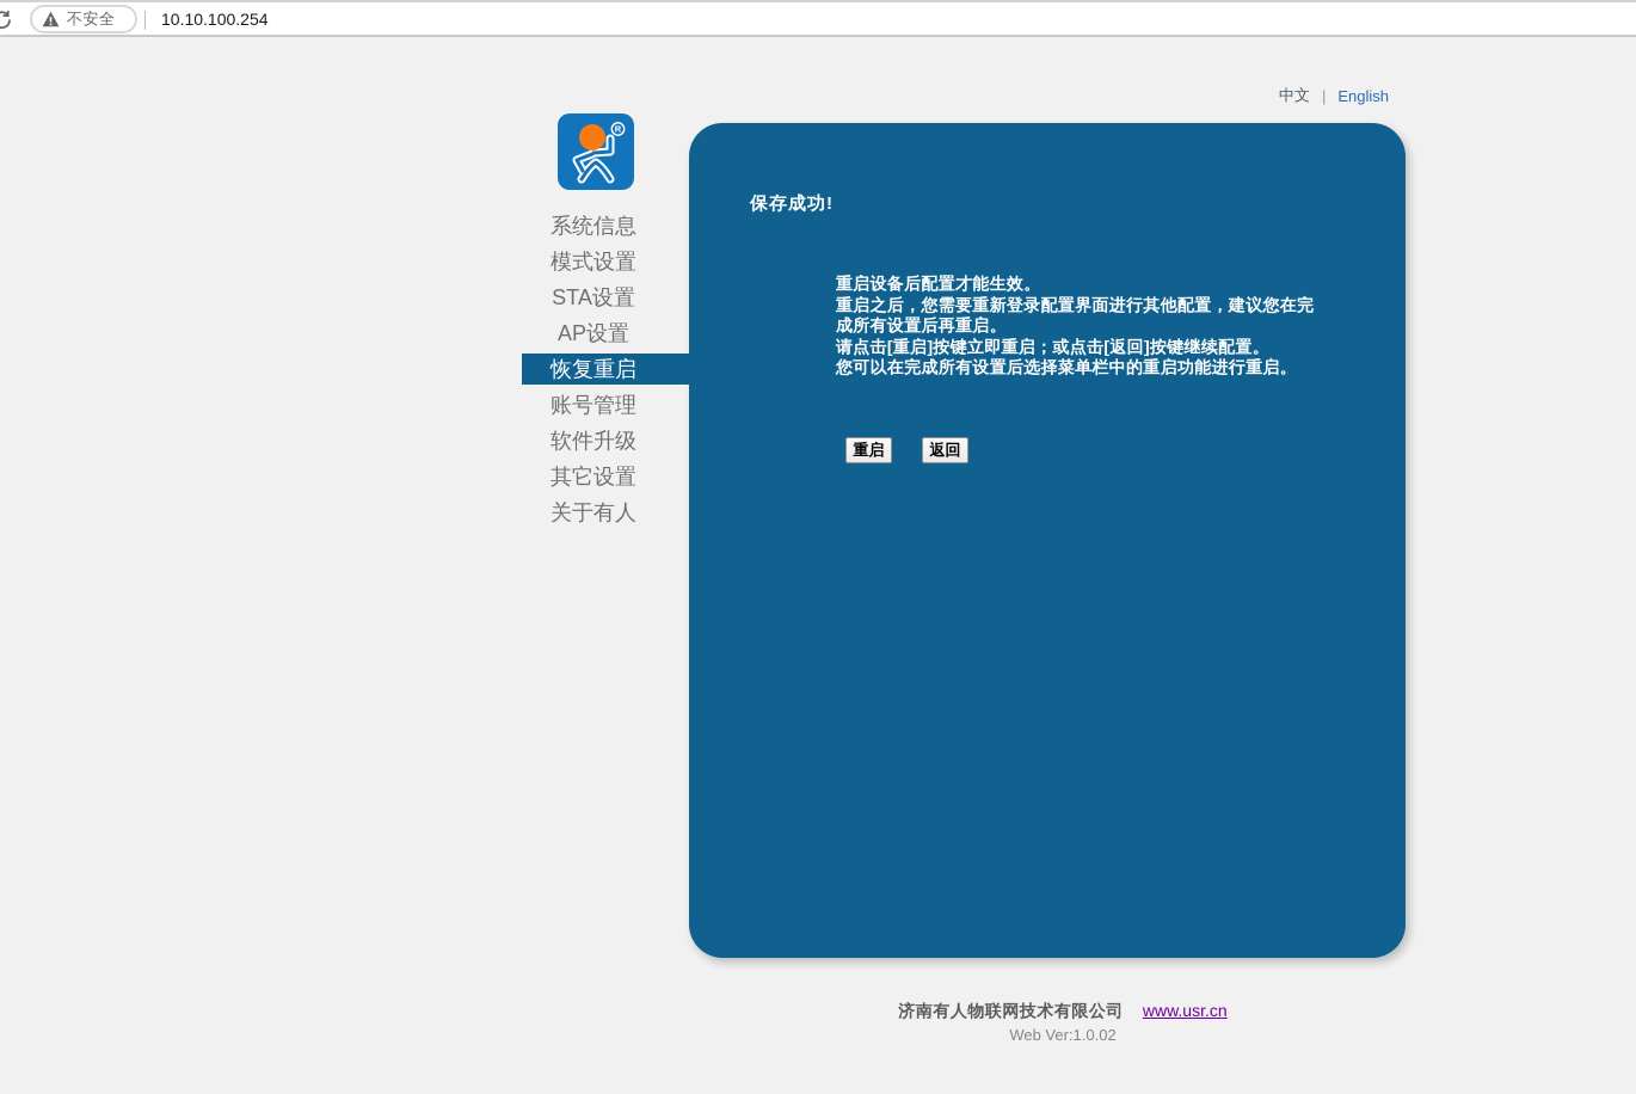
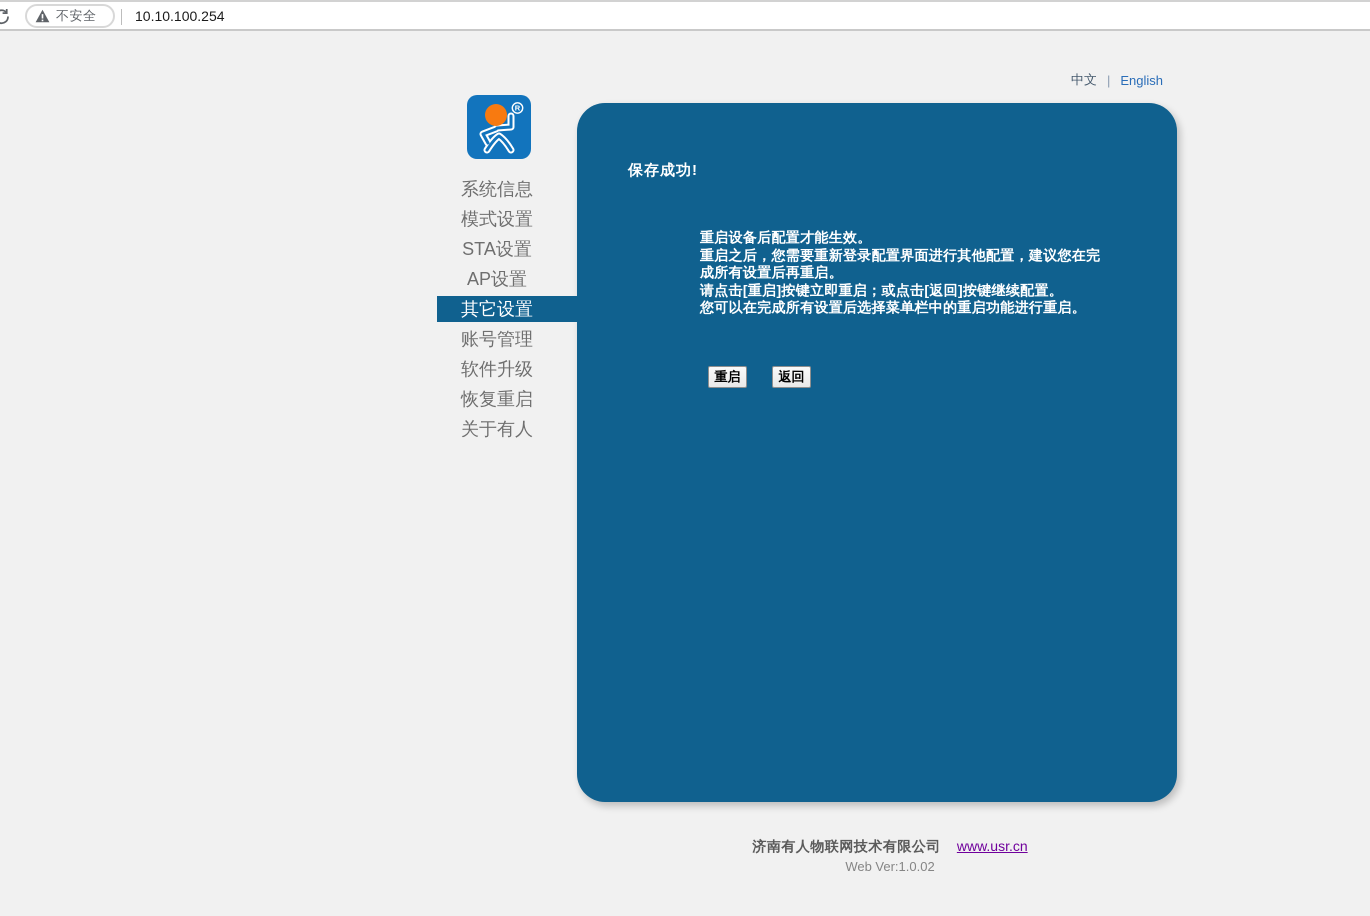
  不安全
  10.10.100.254
  中文
  |
  English
  R
  系统信息
  模式设置
  STA设置
  AP设置
- 恢复重启
+ 其它设置
  账号管理
  软件升级
- 其它设置
+ 恢复重启
  关于有人
  保存成功!
  重启设备后配置才能生效。
  重启之后，您需要重新登录配置界面进行其他配置，建议您在完
  成所有设置后再重启。
  请点击[重启]按键立即重启；或点击[返回]按键继续配置。
  您可以在完成所有设置后选择菜单栏中的重启功能进行重启。
  重启
  返回
  济南有人物联网技术有限公司
  www.usr.cn
  Web Ver:1.0.02
